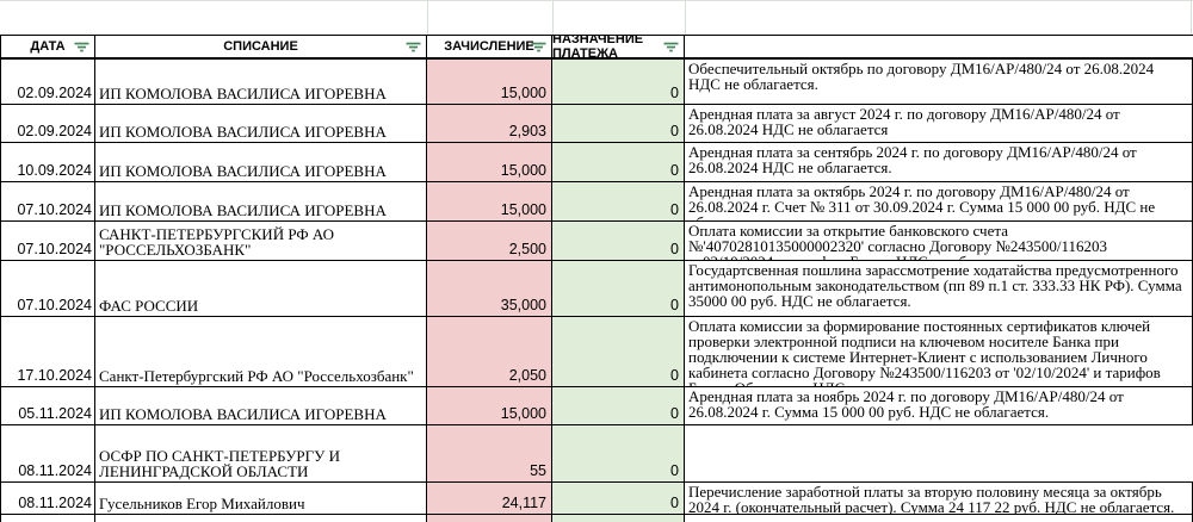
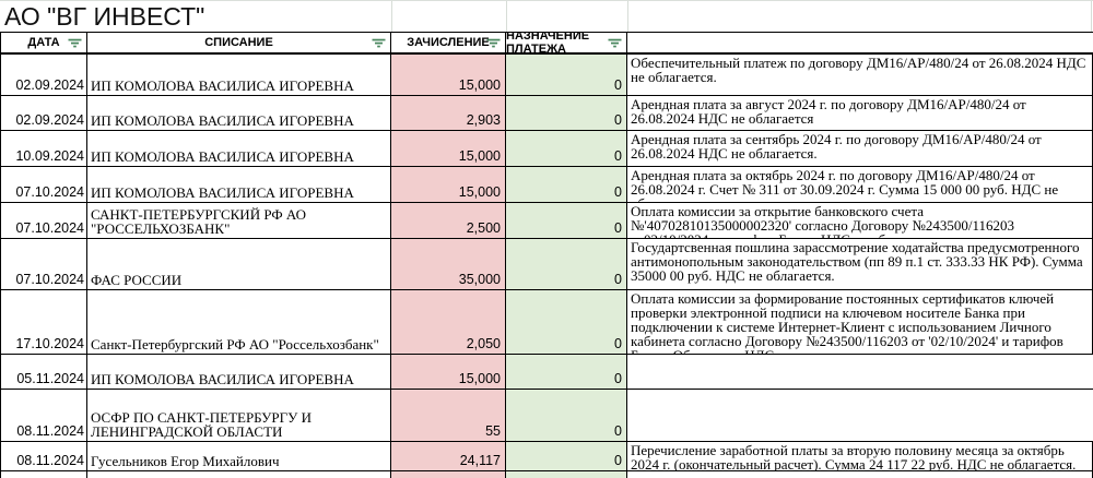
+ АО "ВГ ИНВЕСТ"
  ДАТА
  СПИСАНИЕ
  ЗАЧИСЛЕНИЕ
  НАЗНАЧЕНИЕ ПЛАТЕЖА
  02.09.2024
  ИП КОМОЛОВА ВАСИЛИСА ИГОРЕВНА
  15,000
  0
- Обеспечительный октябрь по договору ДМ16/АР/480/24 от 26.08.2024 НДС не облагается.
+ Обеспечительный платеж по договору ДМ16/АР/480/24 от 26.08.2024 НДС не облагается.
  02.09.2024
  ИП КОМОЛОВА ВАСИЛИСА ИГОРЕВНА
  2,903
  0
  Арендная плата за август 2024 г. по договору ДМ16/АР/480/24 от 26.08.2024 НДС не облагается
  10.09.2024
  ИП КОМОЛОВА ВАСИЛИСА ИГОРЕВНА
  15,000
  0
  Арендная плата за сентябрь 2024 г. по договору ДМ16/АР/480/24 от 26.08.2024 НДС не облагается.
  07.10.2024
  ИП КОМОЛОВА ВАСИЛИСА ИГОРЕВНА
  15,000
  0
  Арендная плата за октябрь 2024 г. по договору ДМ16/АР/480/24 от 26.08.2024 г. Счет № 311 от 30.09.2024 г. Сумма 15 000 00 руб. НДС не
  07.10.2024
  САНКТ-ПЕТЕРБУРГСКИЙ РФ АО "РОССЕЛЬХОЗБАНК"
  2,500
  0
  07.10.2024
  ФАС РОССИИ
  35,000
  0
  Государтсвенная пошлина зарассмотрение ходатайства предусмотренного антимонопольным законодательством (пп 89 п.1 ст. 333.33 НК РФ). Сумма 35000 00 руб. НДС не облагается.
  17.10.2024
  Санкт-Петербургский РФ АО "Россельхозбанк"
  2,050
  0
  Оплата комиссии за формирование постоянных сертификатов ключей проверки электронной подписи на ключевом носителе Банка при подключении к системе Интернет-Клиент с использованием Личного кабинета согласно Договору №243500/116203 от '02/10/2024' и тарифов
  05.11.2024
  ИП КОМОЛОВА ВАСИЛИСА ИГОРЕВНА
  15,000
  0
- Арендная плата за ноябрь 2024 г. по договору ДМ16/АР/480/24 от 26.08.2024 г. Сумма 15 000 00 руб. НДС не облагается.
  08.11.2024
  ОСФР ПО САНКТ-ПЕТЕРБУРГУ И ЛЕНИНГРАДСКОЙ ОБЛАСТИ
  55
  0
  08.11.2024
  Гусельников Егор Михайлович
  24,117
  0
  Перечисление заработной платы за вторую половину месяца за октябрь 2024 г. (окончательный расчет). Сумма 24 117 22 руб. НДС не облагается.
